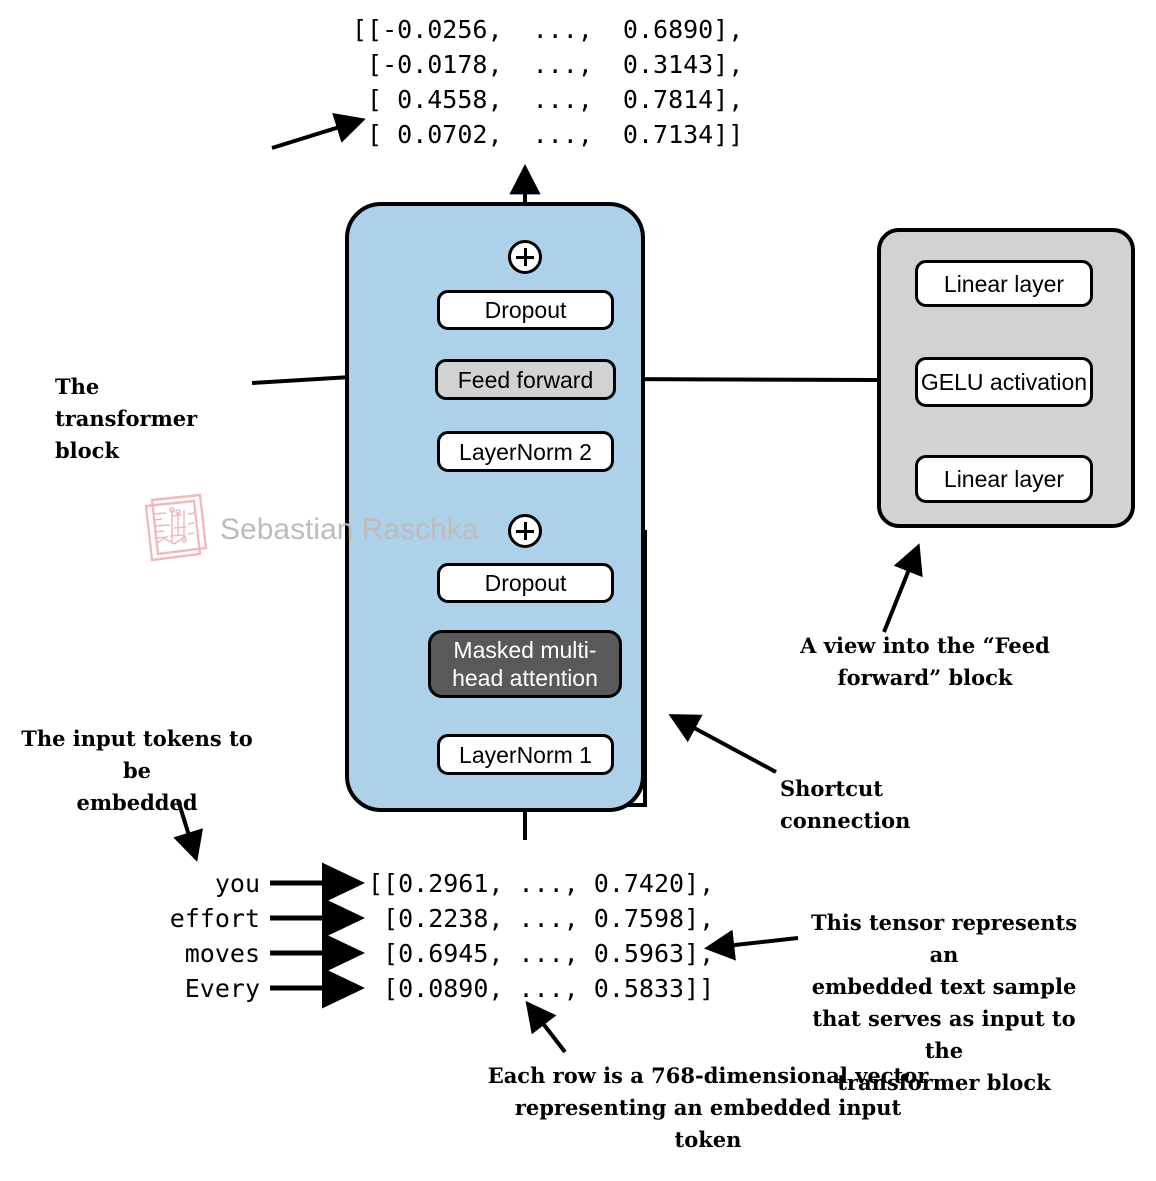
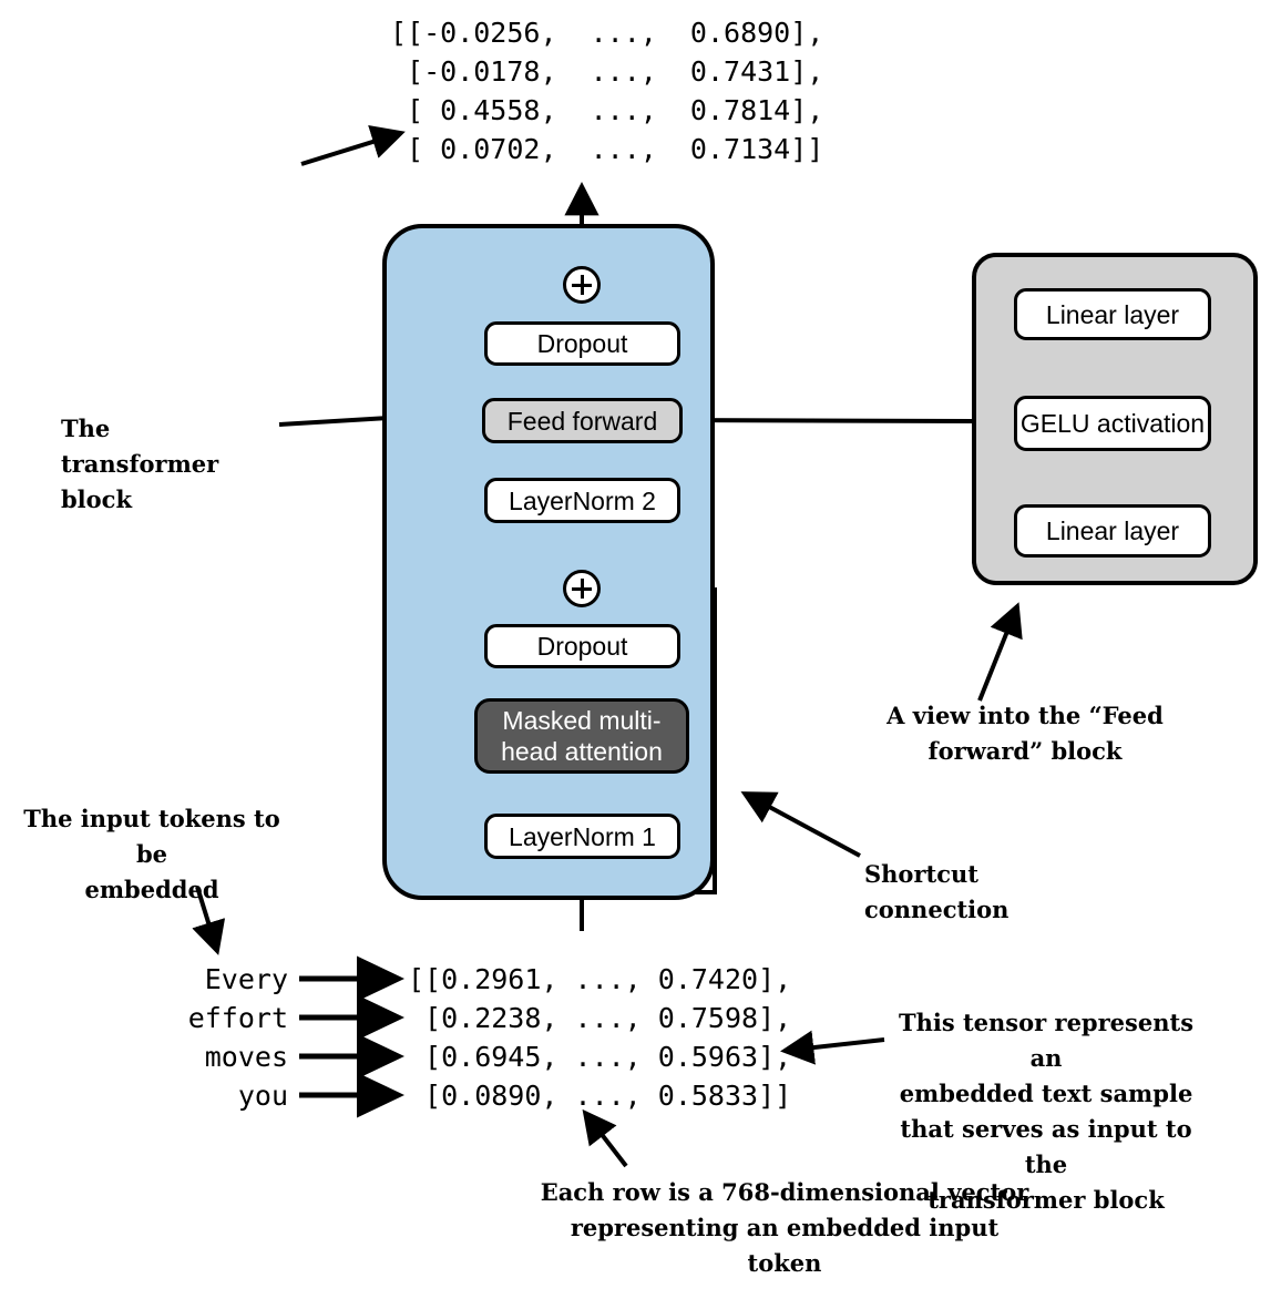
- [[-0.0256, ..., 0.6890], [-0.0178, ..., 0.3143], [ 0.4558, ..., 0.7814], [ 0.0702, ..., 0.7134]]
+ [[-0.0256, ..., 0.6890], [-0.0178, ..., 0.7431], [ 0.4558, ..., 0.7814], [ 0.0702, ..., 0.7134]]
  Dropout
  Feed forward
  LayerNorm 2
  Dropout
  Masked multi-head attention
  LayerNorm 1
  Linear layer
  GELU activation
  Linear layer
- Sebastian Raschka
- you
+ Every
  effort
  moves
- Every
+ you
  [[0.2961, ..., 0.7420], [0.2238, ..., 0.7598], [0.6945, ..., 0.5963], [0.0890, ..., 0.5833]]
  The transformer
  block
  The input tokens to be
  embedded
  A view into the “Feed
  forward” block
  Shortcut connection
  This tensor represents an
  embedded text sample
  that serves as input to the
  transformer block
  Each row is a 768-dimensional vector
  representing an embedded input
  token
